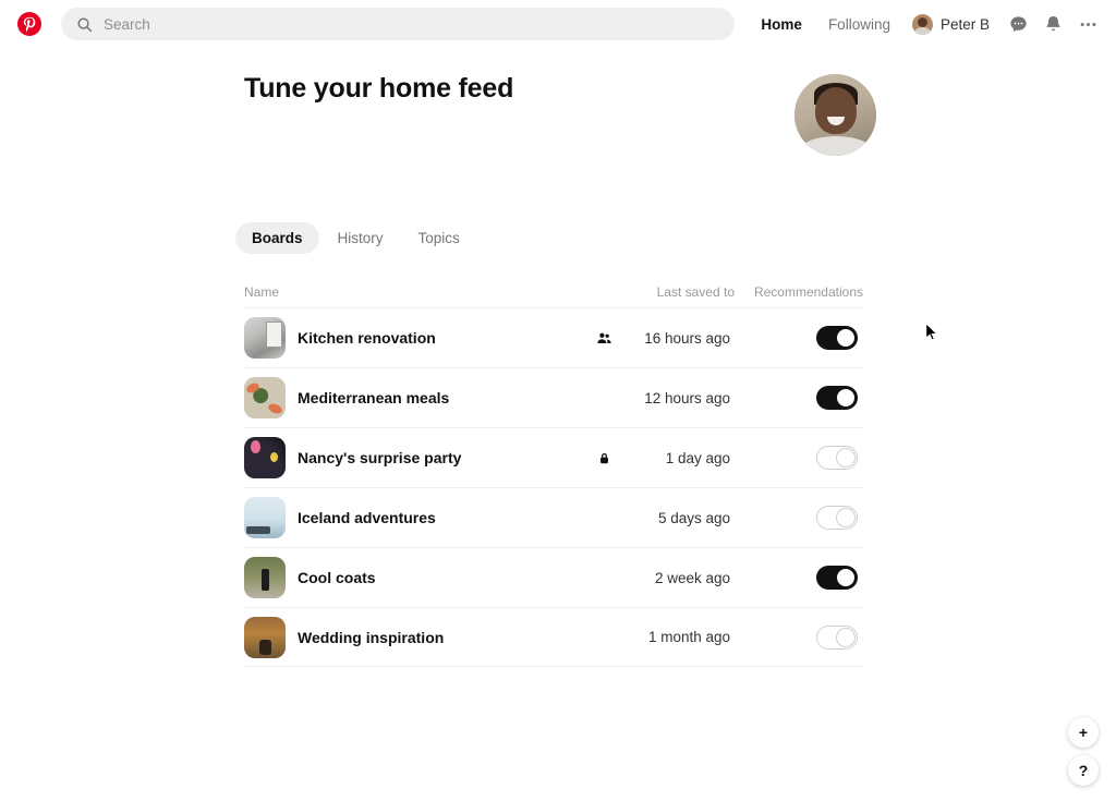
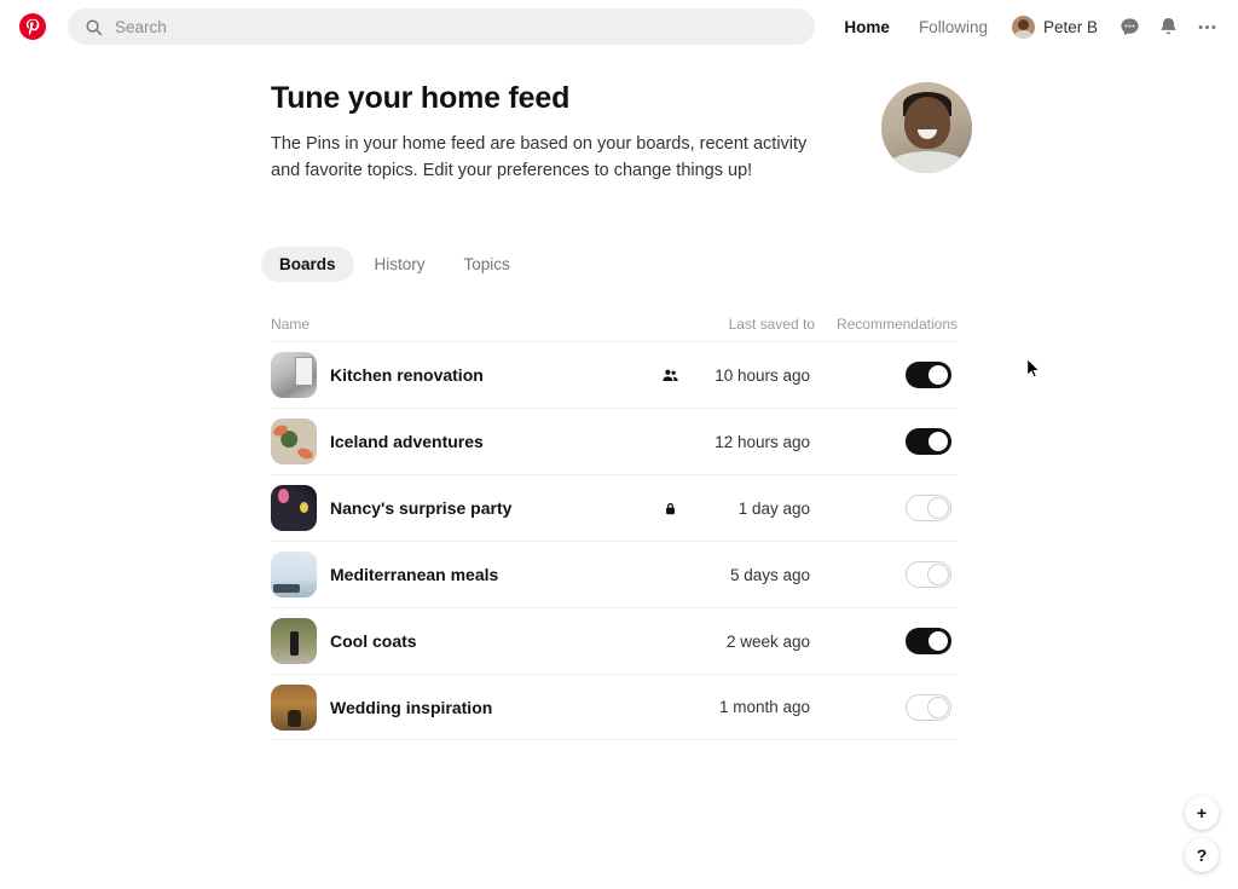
  Search
  Home
  Following
  Peter B
  Tune your home feed
+ The Pins in your home feed are based on your boards, recent activity and favorite topics. Edit your preferences to change things up!
  Boards
  History
  Topics
  Name
  Last saved to
  Recommendations
  Kitchen renovation
- 16 hours ago
+ 10 hours ago
- Mediterranean meals
+ Iceland adventures
  12 hours ago
  Nancy's surprise party
  1 day ago
- Iceland adventures
+ Mediterranean meals
  5 days ago
  Cool coats
  2 week ago
  Wedding inspiration
  1 month ago
  +
  ?
